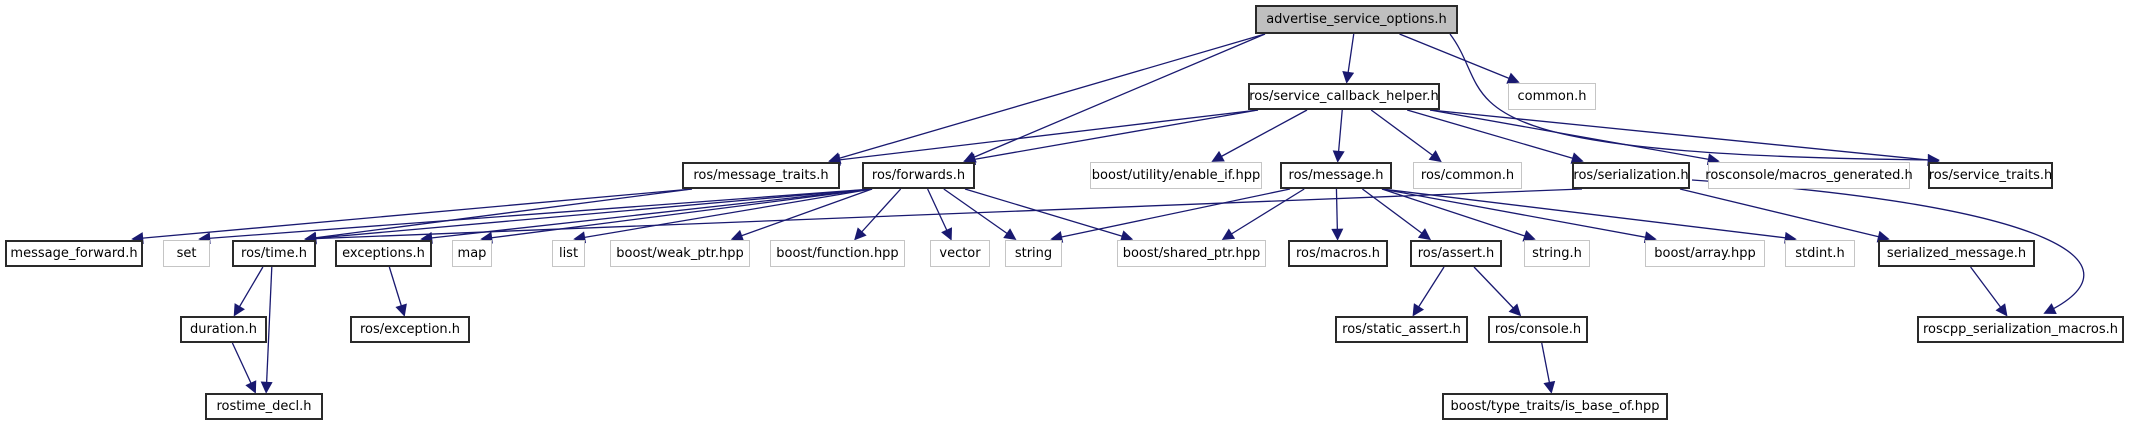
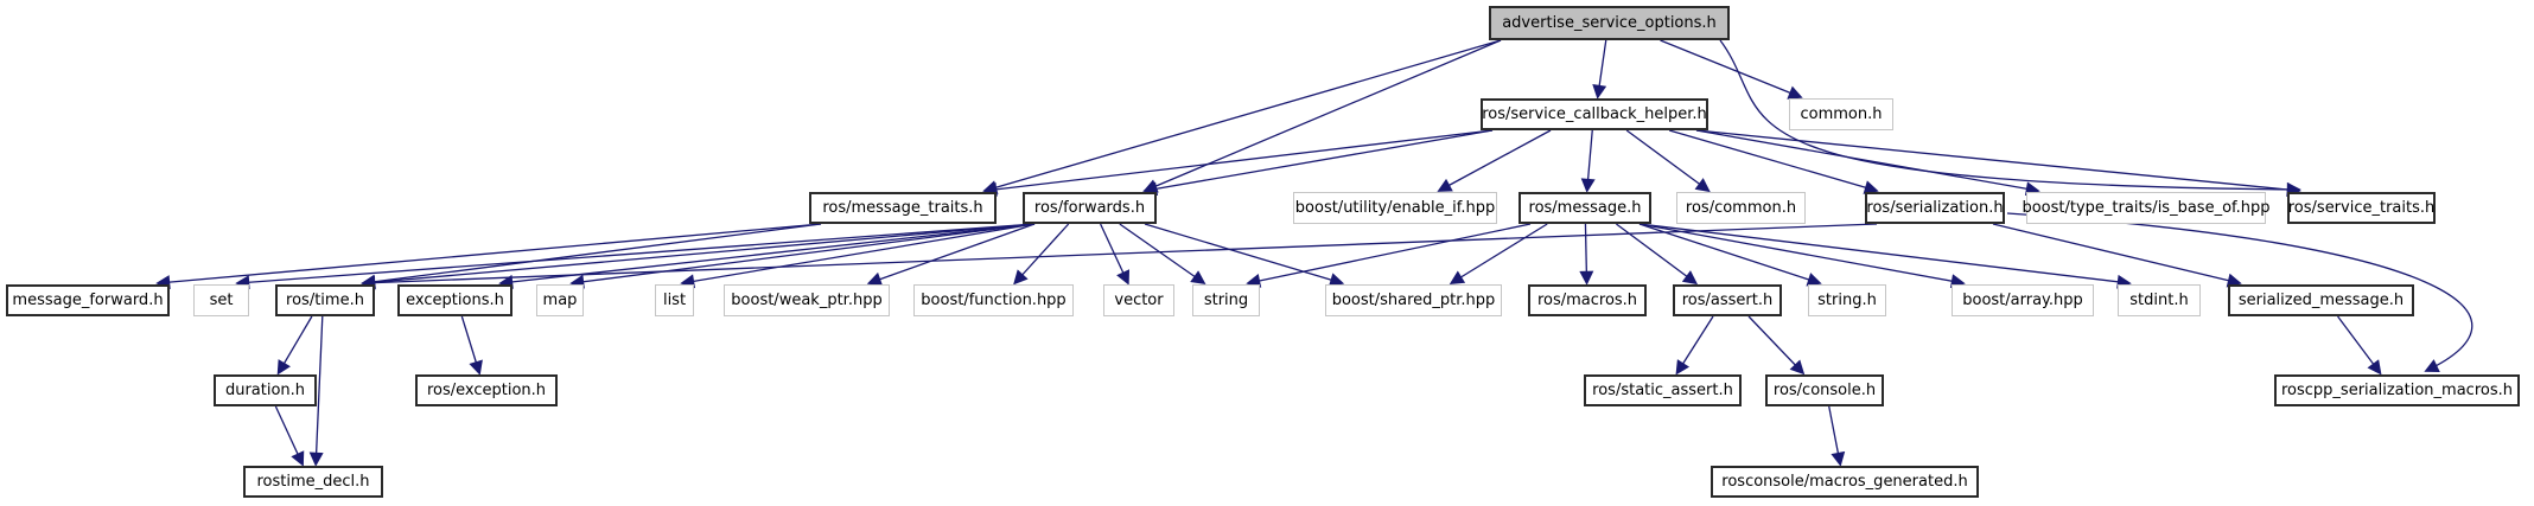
  advertise_service_options.h
  ros/service_callback_helper.h
  common.h
  ros/message_traits.h
  ros/forwards.h
  boost/utility/enable_if.hpp
  ros/message.h
  ros/common.h
  ros/serialization.h
- rosconsole/macros_generated.h
+ boost/type_traits/is_base_of.hpp
  ros/service_traits.h
  message_forward.h
  set
  ros/time.h
  exceptions.h
  map
  list
  boost/weak_ptr.hpp
  boost/function.hpp
  vector
  string
  boost/shared_ptr.hpp
  ros/macros.h
  ros/assert.h
  string.h
  boost/array.hpp
  stdint.h
  serialized_message.h
  duration.h
  ros/exception.h
  ros/static_assert.h
  ros/console.h
  roscpp_serialization_macros.h
  rostime_decl.h
- boost/type_traits/is_base_of.hpp
+ rosconsole/macros_generated.h
